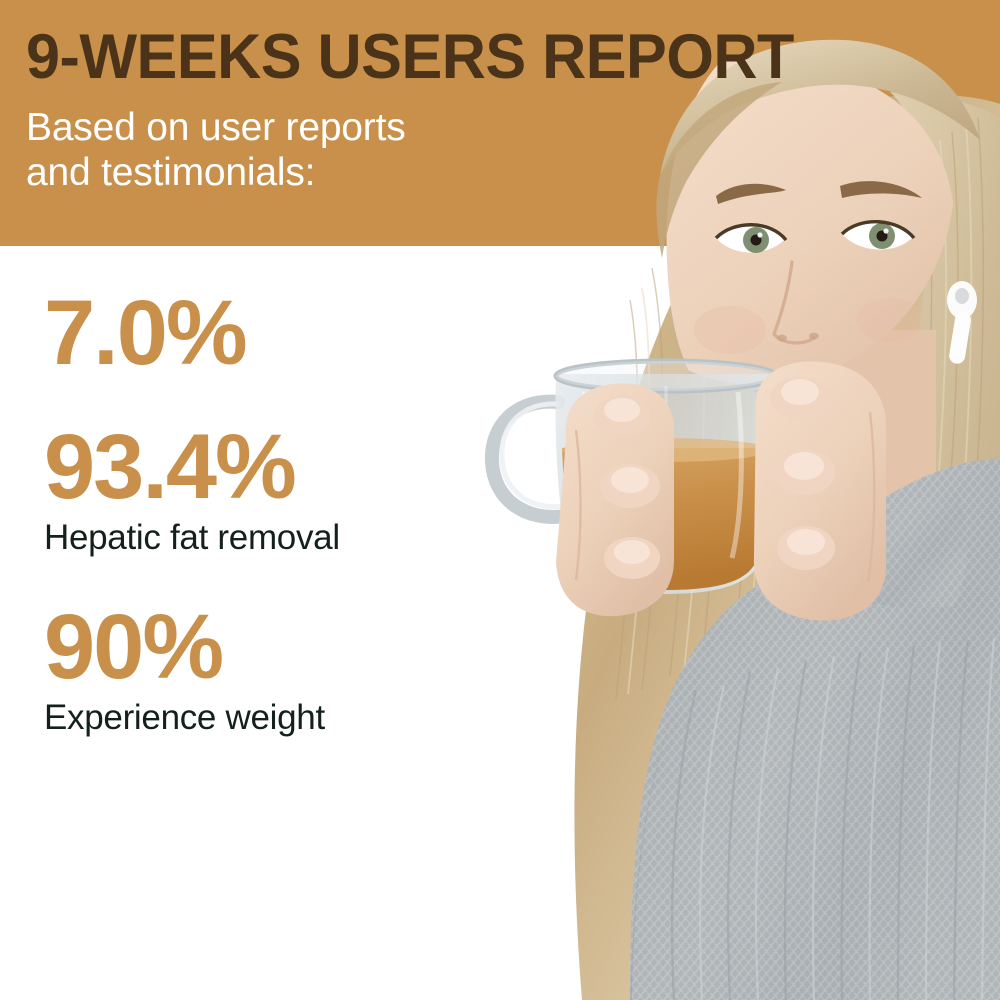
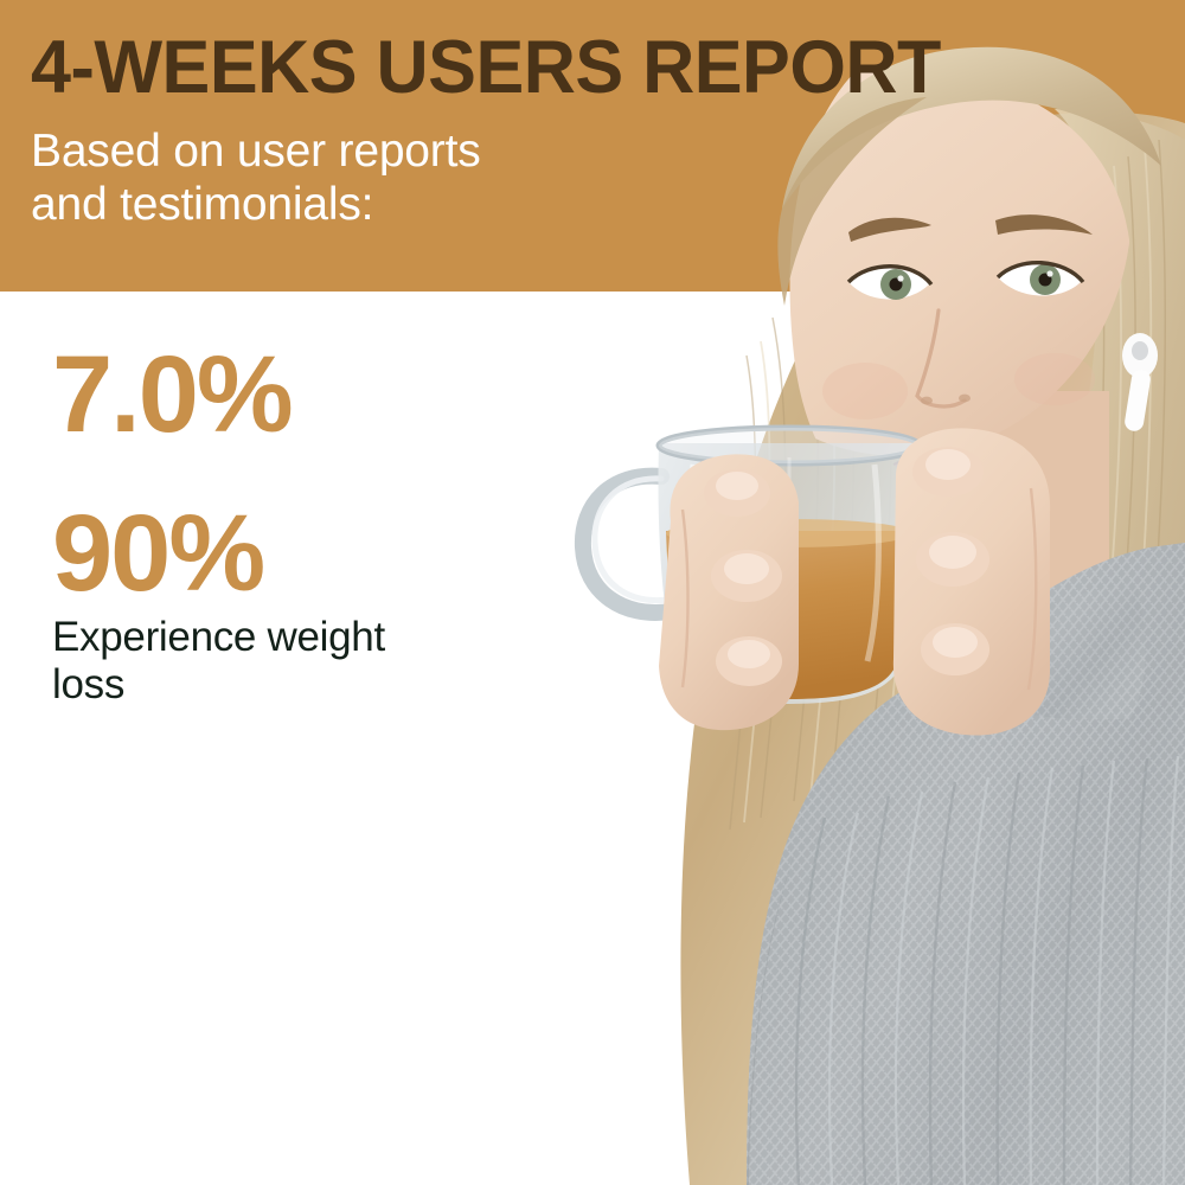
- 9-WEEKS USERS REPORT
+ 4-WEEKS USERS REPORT
  Based on user reports
  and testimonials:
  7.0%
- 93.4%
- Hepatic fat removal
  90%
  Experience weight
+ loss
